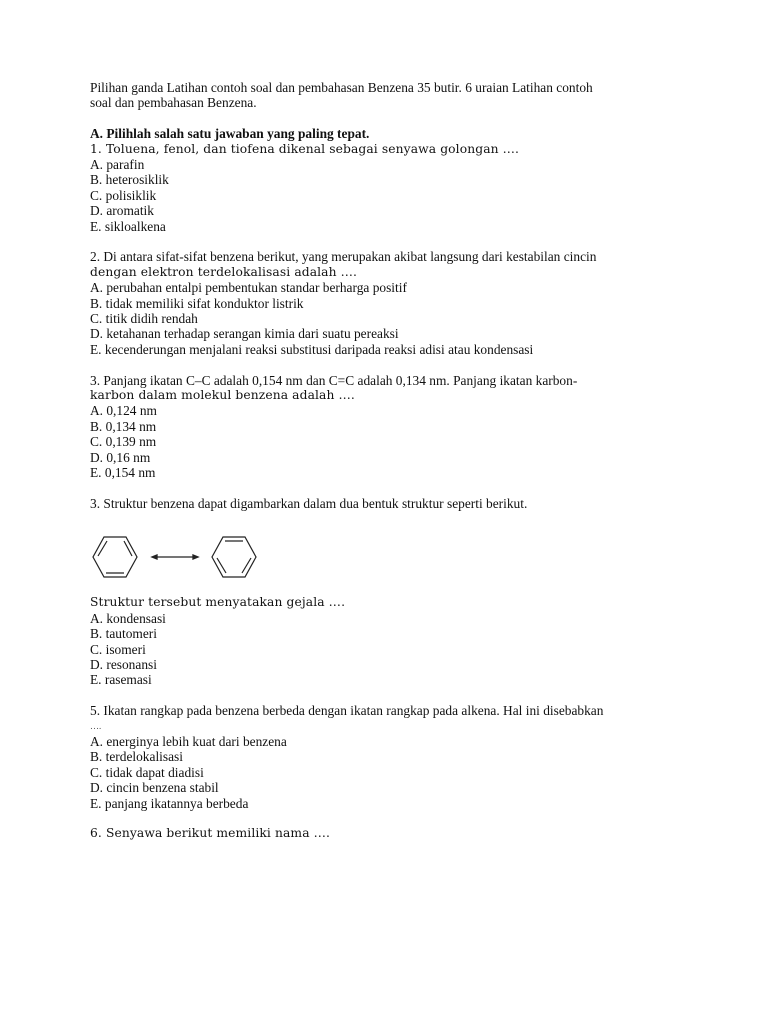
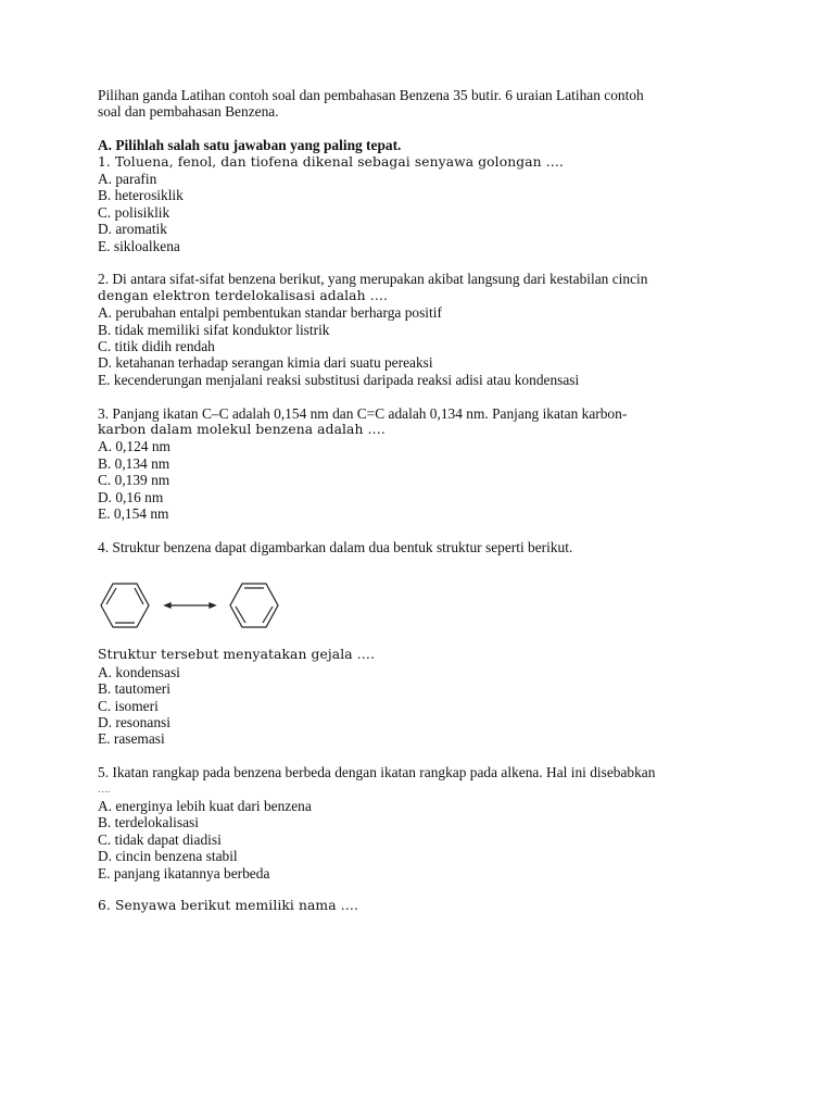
  Pilihan ganda Latihan contoh soal dan pembahasan Benzena 35 butir. 6 uraian Latihan contoh
  soal dan pembahasan Benzena.
  A. Pilihlah salah satu jawaban yang paling tepat.
  1. Toluena, fenol, dan tiofena dikenal sebagai senyawa golongan ….
  A. parafin
  B. heterosiklik
  C. polisiklik
  D. aromatik
  E. sikloalkena
  2. Di antara sifat-sifat benzena berikut, yang merupakan akibat langsung dari kestabilan cincin
  dengan elektron terdelokalisasi adalah ….
  A. perubahan entalpi pembentukan standar berharga positif
  B. tidak memiliki sifat konduktor listrik
  C. titik didih rendah
  D. ketahanan terhadap serangan kimia dari suatu pereaksi
  E. kecenderungan menjalani reaksi substitusi daripada reaksi adisi atau kondensasi
  3. Panjang ikatan C–C adalah 0,154 nm dan C=C adalah 0,134 nm. Panjang ikatan karbon-
  karbon dalam molekul benzena adalah ….
  A. 0,124 nm
  B. 0,134 nm
  C. 0,139 nm
  D. 0,16 nm
  E. 0,154 nm
- 3. Struktur benzena dapat digambarkan dalam dua bentuk struktur seperti berikut.
+ 4. Struktur benzena dapat digambarkan dalam dua bentuk struktur seperti berikut.
  Struktur tersebut menyatakan gejala ….
  A. kondensasi
  B. tautomeri
  C. isomeri
  D. resonansi
  E. rasemasi
  5. Ikatan rangkap pada benzena berbeda dengan ikatan rangkap pada alkena. Hal ini disebabkan
  ….
  A. energinya lebih kuat dari benzena
  B. terdelokalisasi
  C. tidak dapat diadisi
  D. cincin benzena stabil
  E. panjang ikatannya berbeda
  6. Senyawa berikut memiliki nama ….
